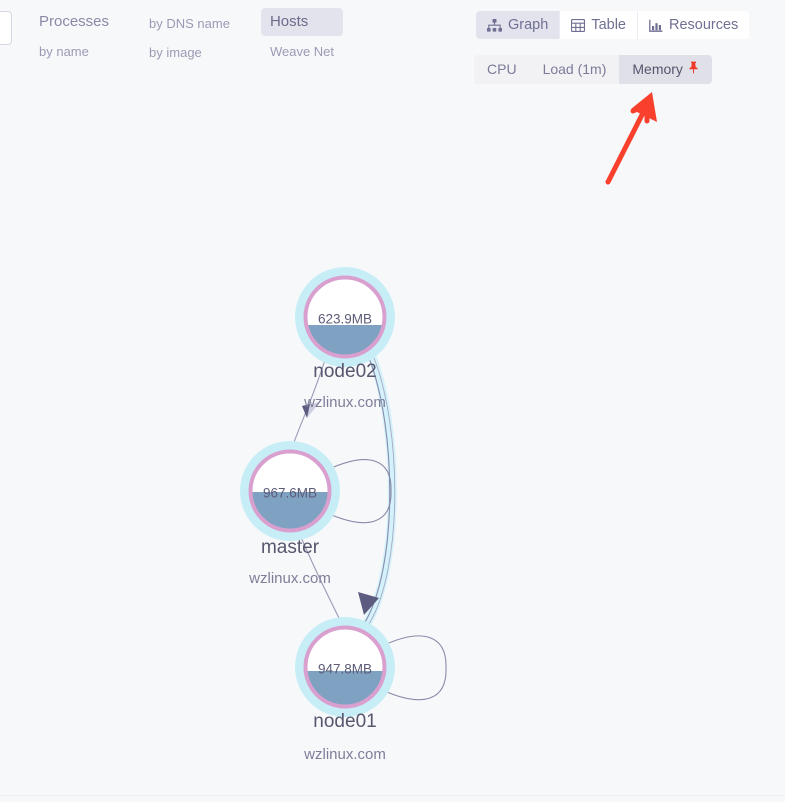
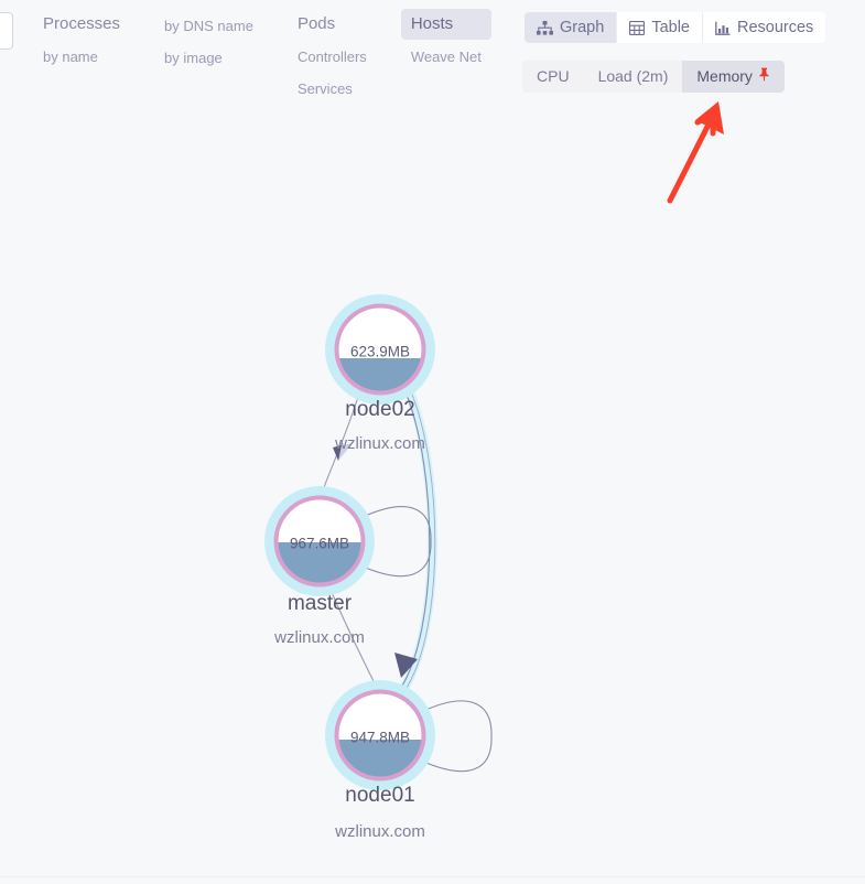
  Processes
  by name
  by DNS name
  by image
+ Pods
+ Controllers
+ Services
  Hosts
  Weave Net
  Graph
  Table
  Resources
  CPU
- Load (1m)
+ Load (2m)
  Memory
  623.9MB
  967.6MB
  947.8MB
  node02
  wzlinux.com
  master
  wzlinux.com
  node01
  wzlinux.com
